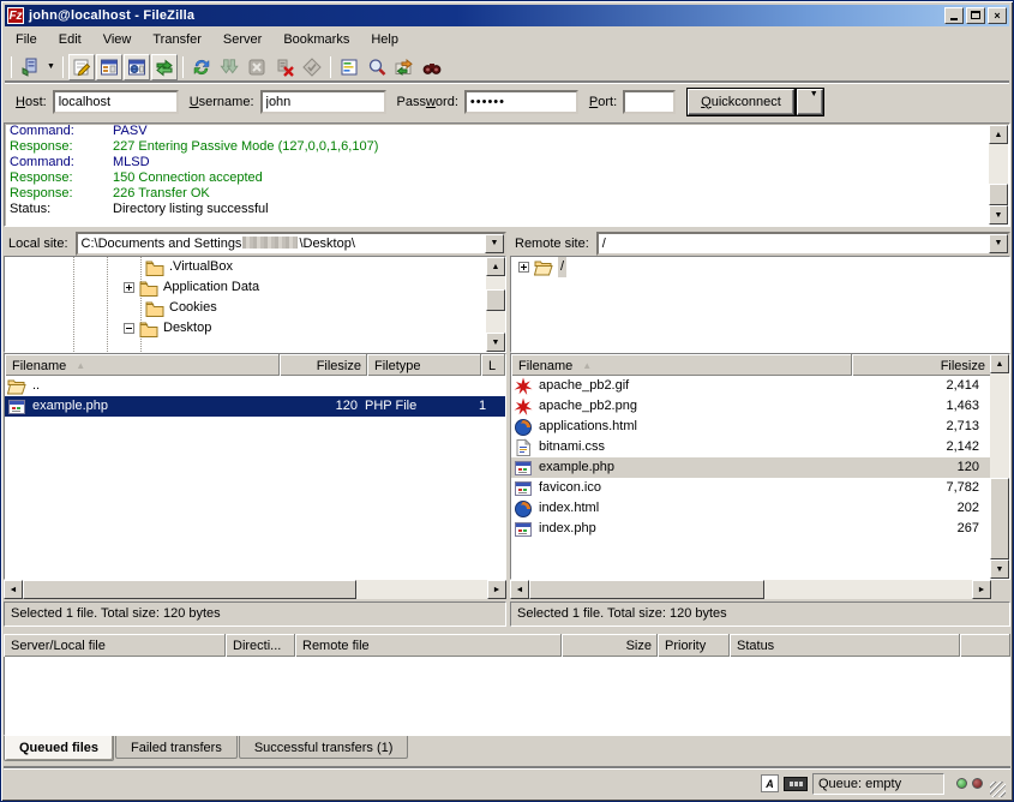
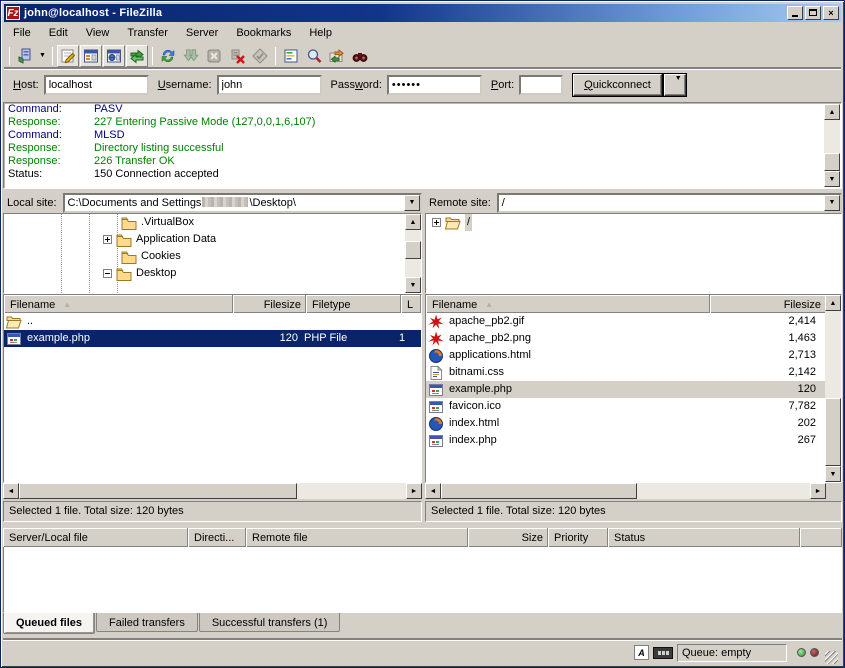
  Fz
  john@localhost - FileZilla
  ×
  File
  Edit
  View
  Transfer
  Server
  Bookmarks
  Help
  Host:
  localhost
  Username:
  john
  Password:
  ••••••
  Port:
  Quickconnect
  Command:
  PASV
  Response:
  227 Entering Passive Mode (127,0,0,1,6,107)
  Command:
  MLSD
  Response:
- 150 Connection accepted
+ Directory listing successful
  Response:
  226 Transfer OK
  Status:
- Directory listing successful
+ 150 Connection accepted
  Local site:
  C:\Documents and Settings \Desktop\
  Remote site:
  /
  .VirtualBox
  Application Data
  Cookies
  Desktop
  /
  Filename
  ▲
  Filesize
  Filetype
  L
  ..
  example.php
  120
  PHP File
  1
  Filename
  ▲
  Filesize
  apache_pb2.gif
  2,414
  apache_pb2.png
  1,463
  applications.html
  2,713
  bitnami.css
  2,142
  example.php
  120
  favicon.ico
  7,782
  index.html
  202
  index.php
  267
  Selected 1 file. Total size: 120 bytes
  Selected 1 file. Total size: 120 bytes
  Server/Local file
  Directi...
  Remote file
  Size
  Priority
  Status
  Queued files
  Failed transfers
  Successful transfers (1)
  A
  Queue: empty
